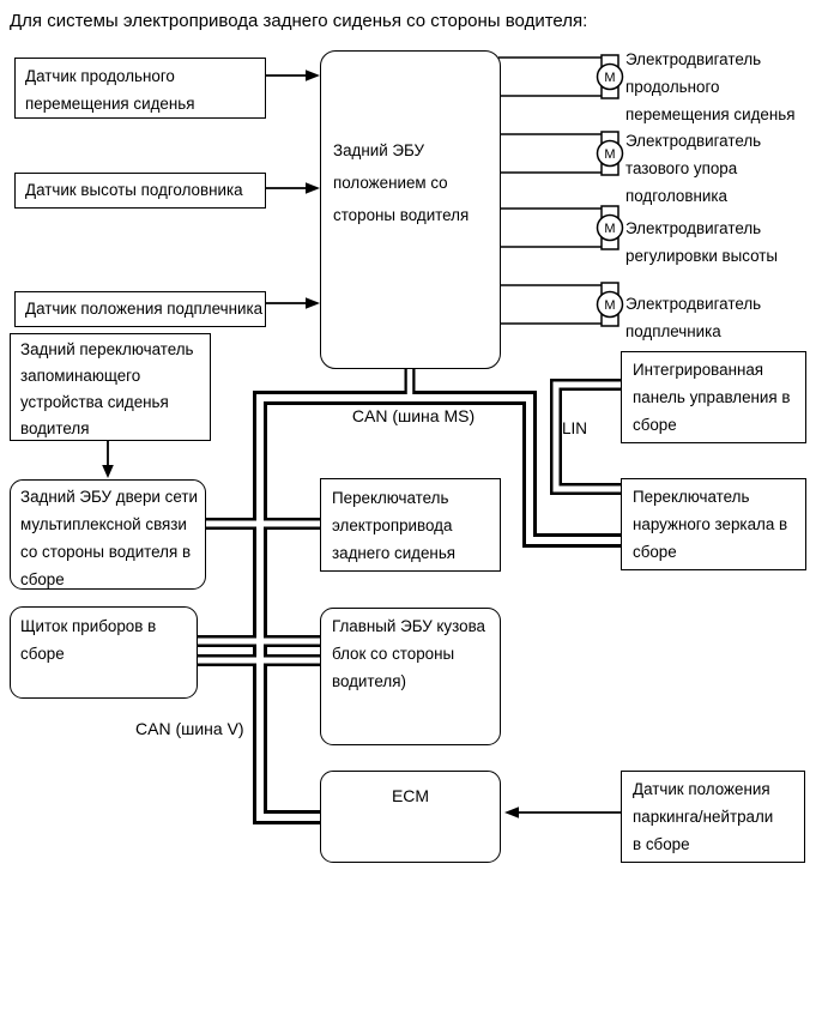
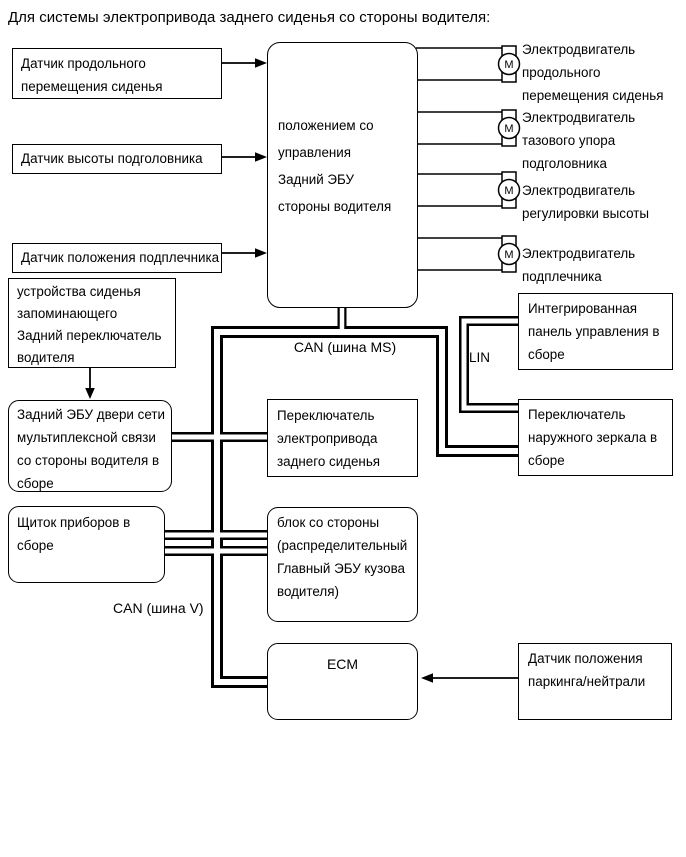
  M
  M
  M
  M
  Для системы электропривода заднего сиденья со стороны водителя:
  Датчик продольного
  перемещения сиденья
  Датчик высоты подголовника
  Датчик положения подплечника
- Задний переключатель
+ устройства сиденья
  запоминающего
- устройства сиденья
+ Задний переключатель
  водителя
  Задний ЭБУ двери сети
  мультиплексной связи
  со стороны водителя в
  сборе
  Щиток приборов в
  сборе
- Задний ЭБУ
+ положением со
+ управления
- положением со
+ Задний ЭБУ
  стороны водителя
  Переключатель
  электропривода
  заднего сиденья
- Главный ЭБУ кузова
+ блок со стороны
+ (распределительный
- блок со стороны
+ Главный ЭБУ кузова
  водителя)
  ECM
  Интегрированная
  панель управления в
  сборе
  Переключатель
  наружного зеркала в
  сборе
  Датчик положения
  паркинга/нейтрали
- в сборе
  Электродвигатель
  продольного
  перемещения сиденья
  Электродвигатель
  тазового упора
  подголовника
  Электродвигатель
  регулировки высоты
  Электродвигатель
  подплечника
  CAN (шина MS)
  CAN (шина V)
  LIN
